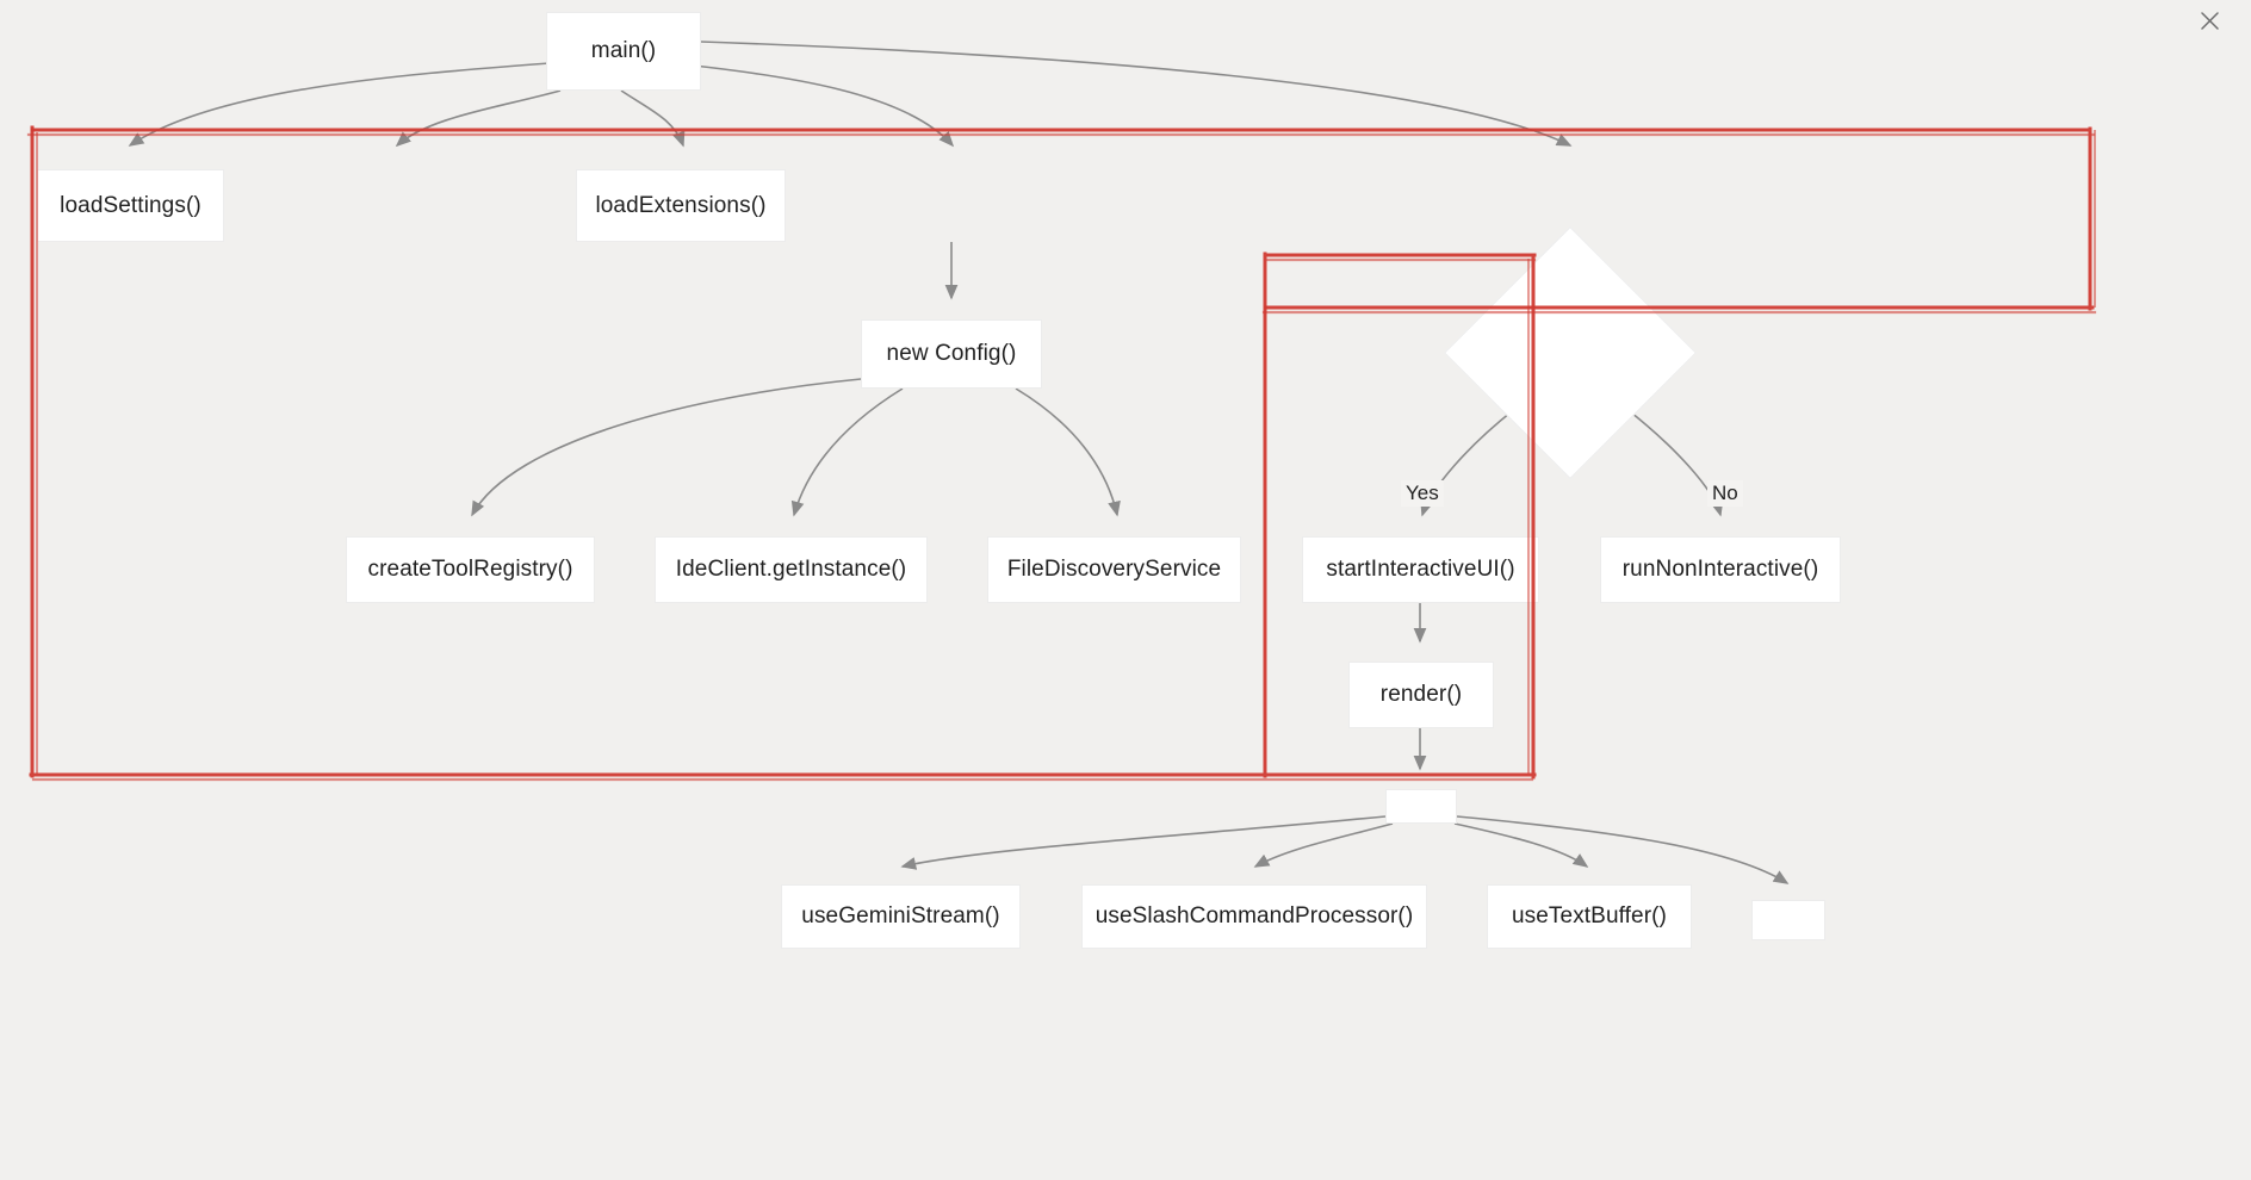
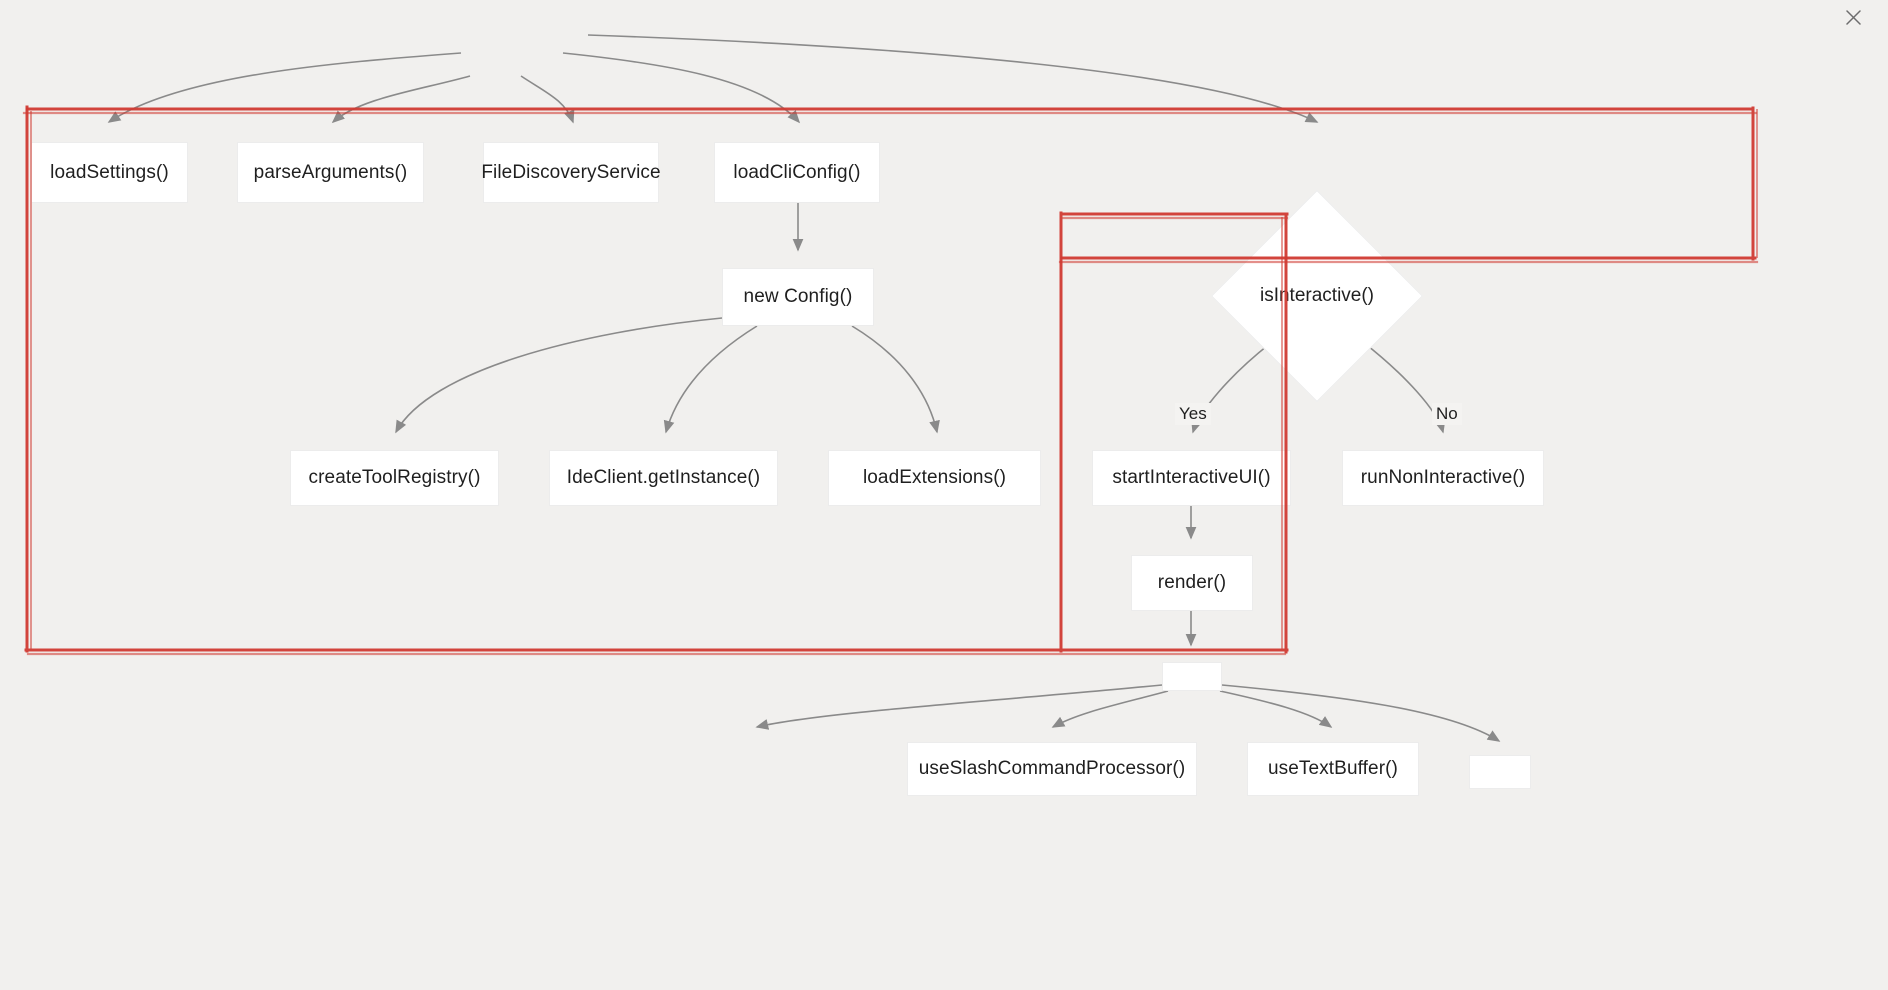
- main()
  loadSettings()
+ parseArguments()
- loadExtensions()
+ FileDiscoveryService
+ loadCliConfig()
  new Config()
+ isInteractive()
  createToolRegistry()
  IdeClient.getInstance()
- FileDiscoveryService
+ loadExtensions()
  startInteractiveUI()
  runNonInteractive()
  render()
- useGeminiStream()
  useSlashCommandProcessor()
  useTextBuffer()
  Yes
  No
